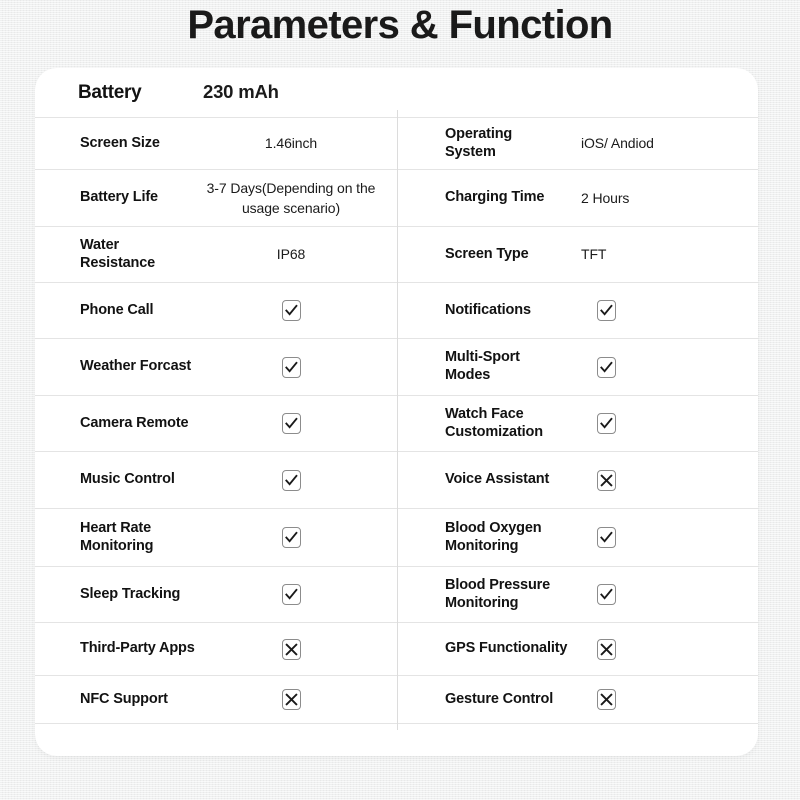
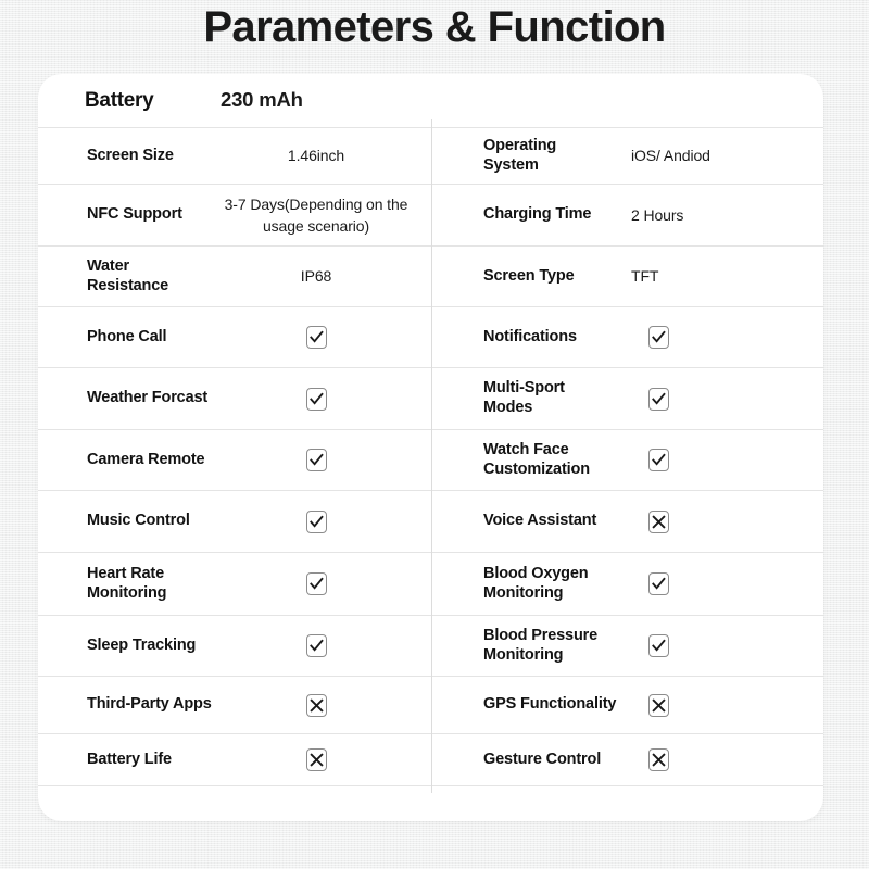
  Parameters & Function
  Battery
  230 mAh
  Screen Size
  1.46inch
  Operating
  System
  iOS/ Andiod
- Battery Life
+ NFC Support
  3-7 Days(Depending on the usage scenario)
  Charging Time
  2 Hours
  Water
  Resistance
  IP68
  Screen Type
  TFT
  Phone Call
  Notifications
  Weather Forcast
  Multi-Sport
  Modes
  Camera Remote
  Watch Face
  Customization
  Music Control
  Voice Assistant
  Heart Rate
  Monitoring
  Blood Oxygen
  Monitoring
  Sleep Tracking
  Blood Pressure
  Monitoring
  Third-Party Apps
  GPS Functionality
- NFC Support
+ Battery Life
  Gesture Control
